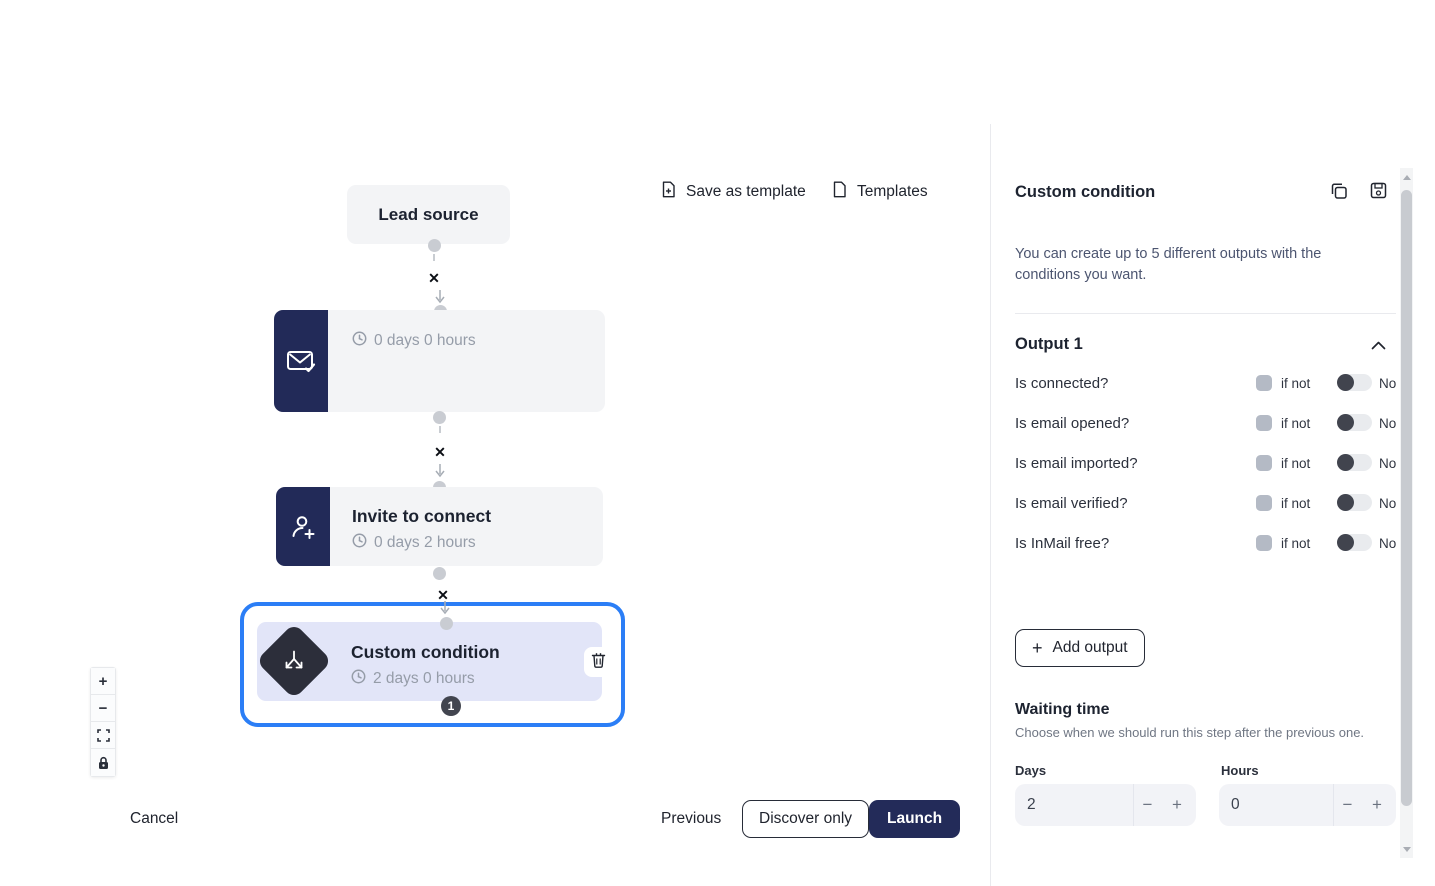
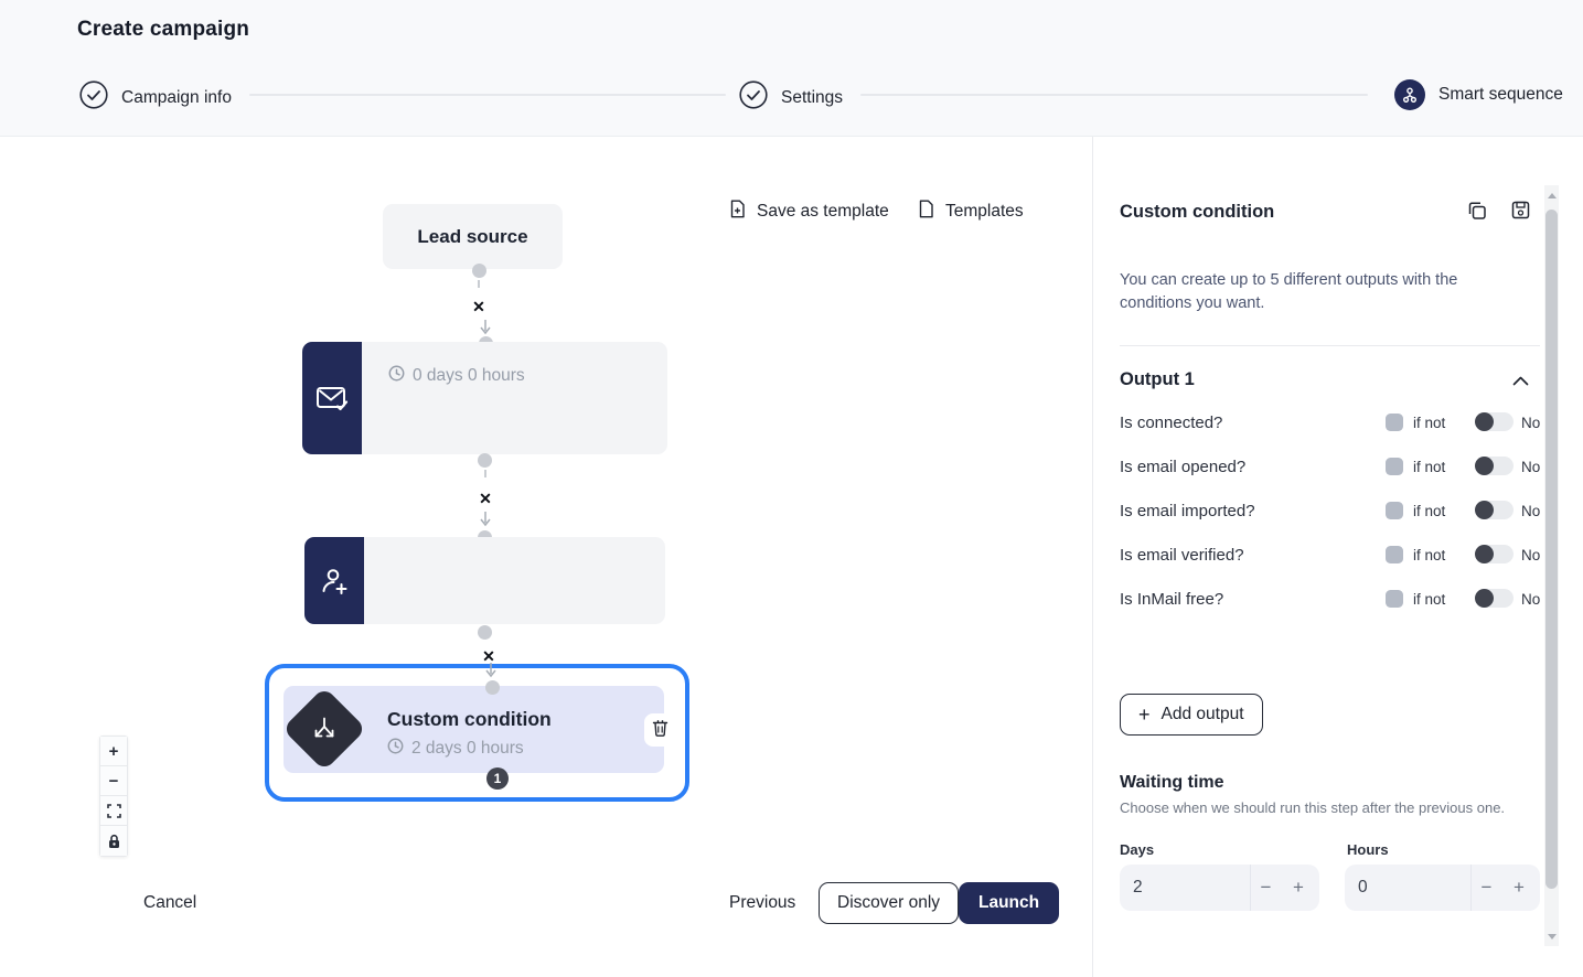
+ Create campaign
+ Campaign info
+ Settings
+ Smart sequence
  Save as template
  Templates
  Lead source
  ✕
  0 days 0 hours
  ✕
- Invite to connect
- 0 days 2 hours
  ✕
  Custom condition
  2 days 0 hours
  1
  +
  −
  Cancel
  Previous
  Discover only
  Launch
  Custom condition
  You can create up to 5 different outputs with the conditions you want.
  Output 1
  Is connected?
  if not
  No
  Is email opened?
  if not
  No
  Is email imported?
  if not
  No
  Is email verified?
  if not
  No
  Is InMail free?
  if not
  No
  +
  Add output
  Waiting time
  Choose when we should run this step after the previous one.
  Days
  2
  −
  +
  Hours
  0
  −
  +
